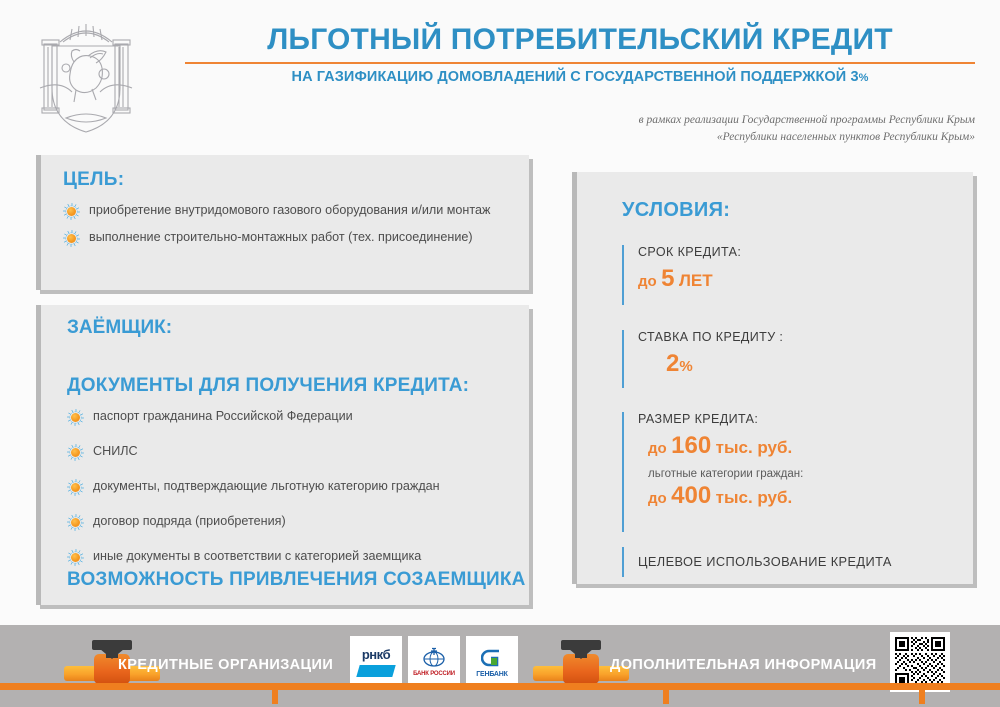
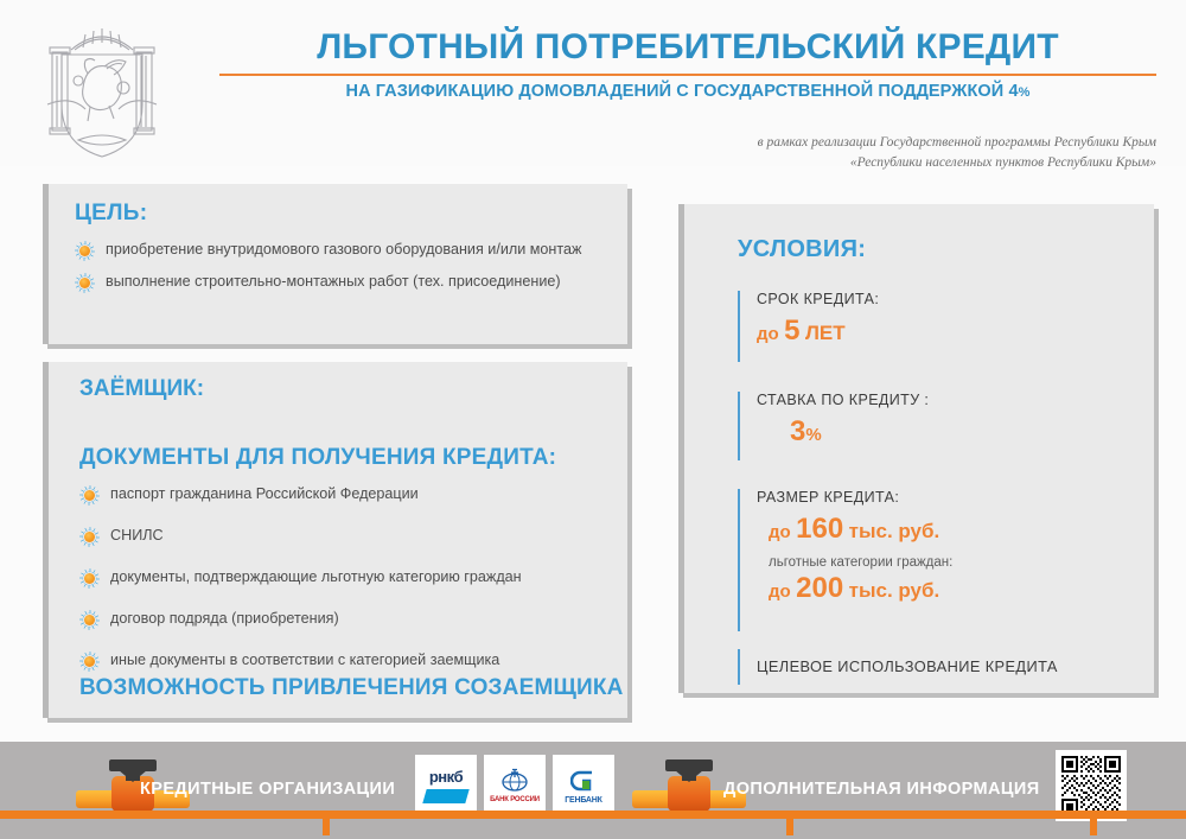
  ЛЬГОТНЫЙ ПОТРЕБИТЕЛЬСКИЙ КРЕДИТ
- НА ГАЗИФИКАЦИЮ ДОМОВЛАДЕНИЙ С ГОСУДАРСТВЕННОЙ ПОДДЕРЖКОЙ 3%
+ НА ГАЗИФИКАЦИЮ ДОМОВЛАДЕНИЙ С ГОСУДАРСТВЕННОЙ ПОДДЕРЖКОЙ 4%
  в рамках реализации Государственной программы Республики Крым
  «Республики населенных пунктов Республики Крым»
  ЦЕЛЬ:
  приобретение внутридомового газового оборудования и/или монтаж
  выполнение строительно-монтажных работ (тех. присоединение)
  ЗАЁМЩИК:
  ДОКУМЕНТЫ ДЛЯ ПОЛУЧЕНИЯ КРЕДИТА:
  паспорт гражданина Российской Федерации
  СНИЛС
  документы, подтверждающие льготную категорию граждан
  договор подряда (приобретения)
  иные документы в соответствии с категорией заемщика
  ВОЗМОЖНОСТЬ ПРИВЛЕЧЕНИЯ СОЗАЕМЩИКА
  УСЛОВИЯ:
  СРОК КРЕДИТА:
  до 5 ЛЕТ
  СТАВКА ПО КРЕДИТУ :
- 2%
+ 3%
  РАЗМЕР КРЕДИТА:
  до 160 тыс. руб.
  льготные категории граждан:
- до 400 тыс. руб.
+ до 200 тыс. руб.
  ЦЕЛЕВОЕ ИСПОЛЬЗОВАНИЕ КРЕДИТА
  КРЕДИТНЫЕ ОРГАНИЗАЦИИ
  рнкб
  ДОПОЛНИТЕЛЬНАЯ ИНФОРМАЦИЯ
